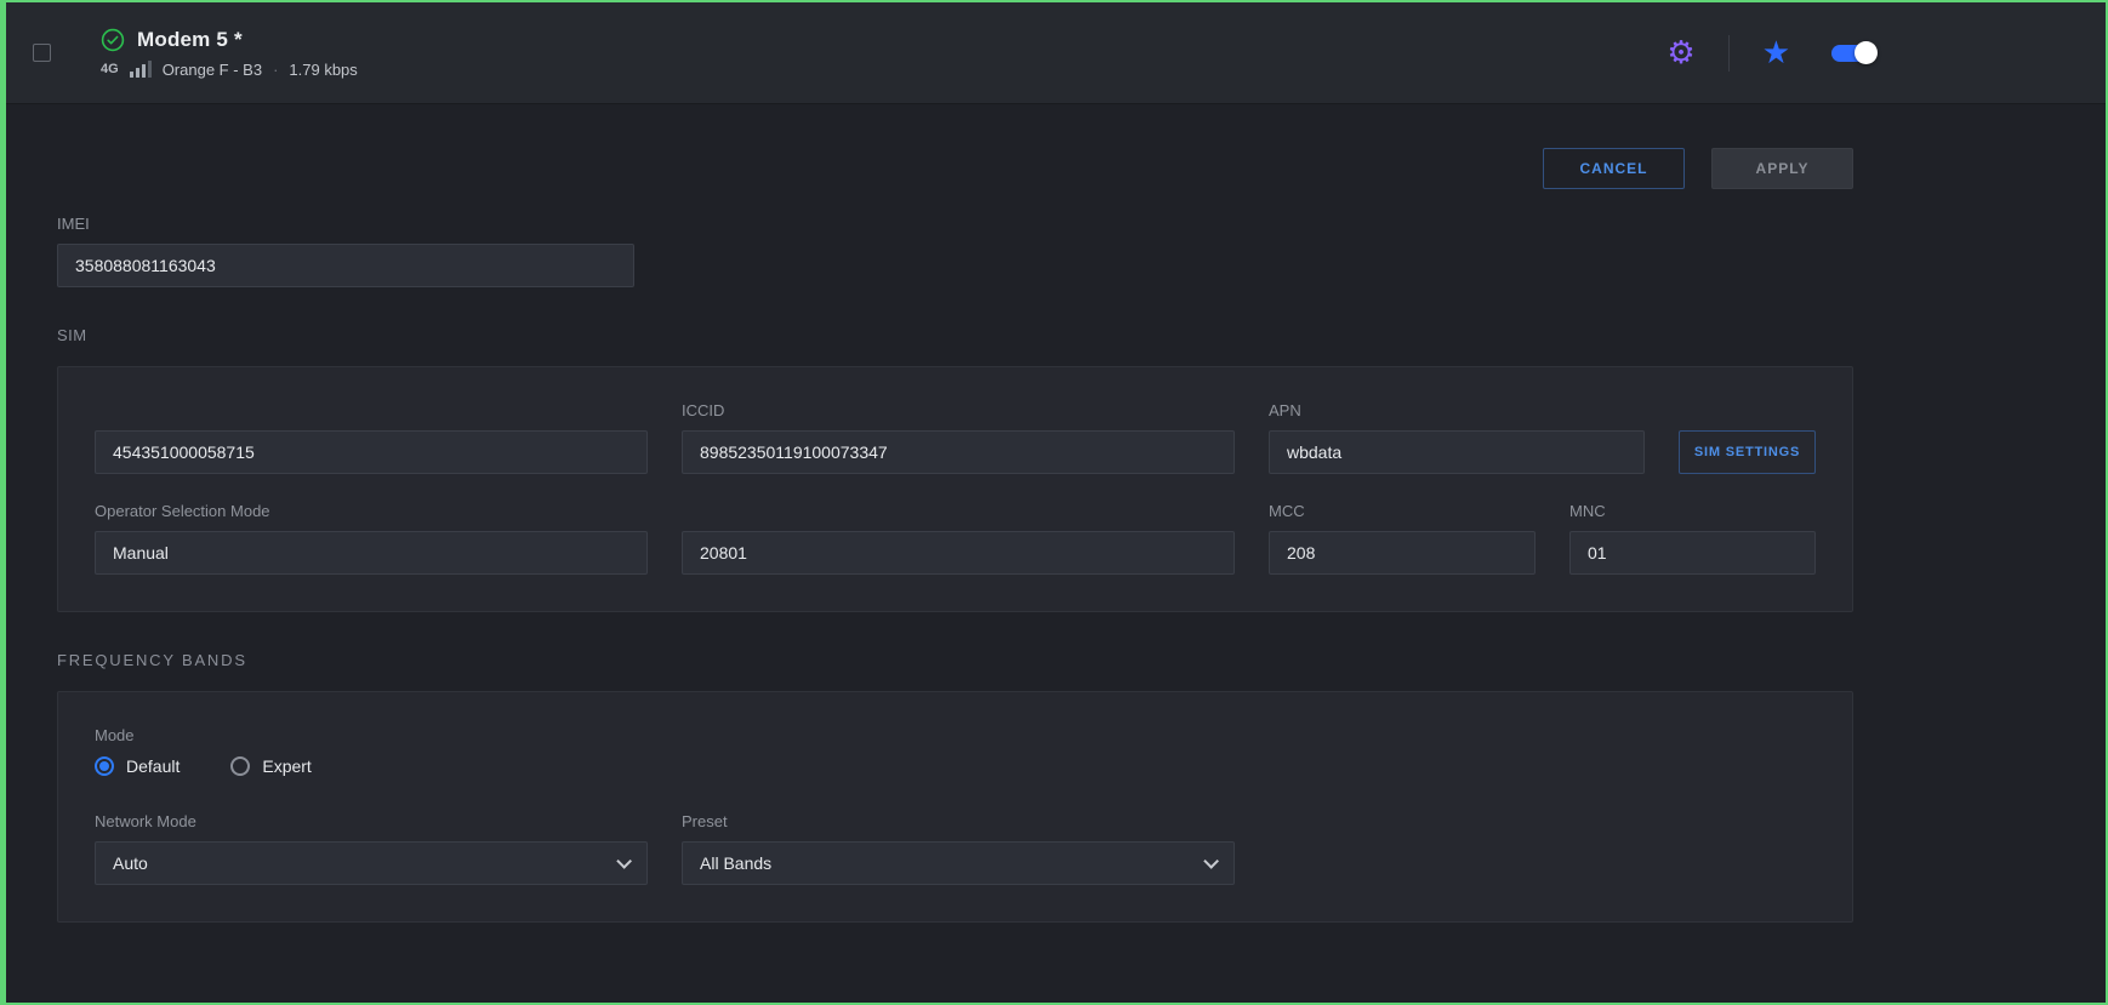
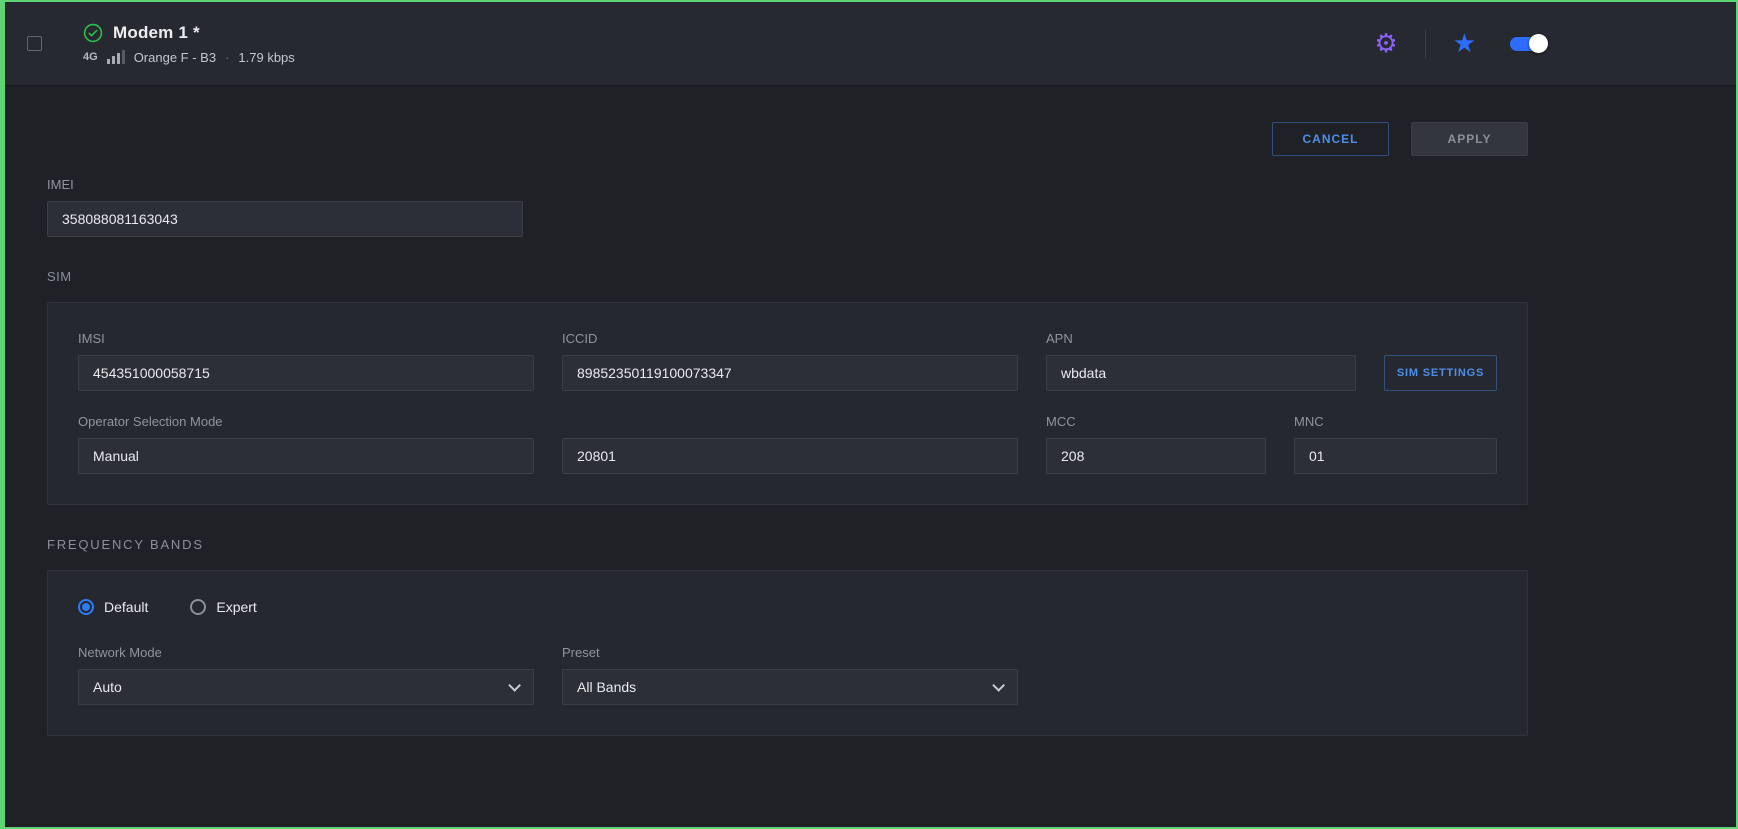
- Modem 5 *
+ Modem 1 *
  4G
  Orange F - B3
  ·
  1.79 kbps
  ⚙︎
  ★
  CANCEL
  APPLY
  IMEI
  358088081163043
  SIM
+ IMSI
  454351000058715
  ICCID
  89852350119100073347
  APN
  wbdata
  SIM SETTINGS
  Operator Selection Mode
  Manual
  20801
  MCC
  208
  MNC
  01
  FREQUENCY BANDS
- Mode
  Default
  Expert
  Network Mode
  Auto
  Preset
  All Bands
